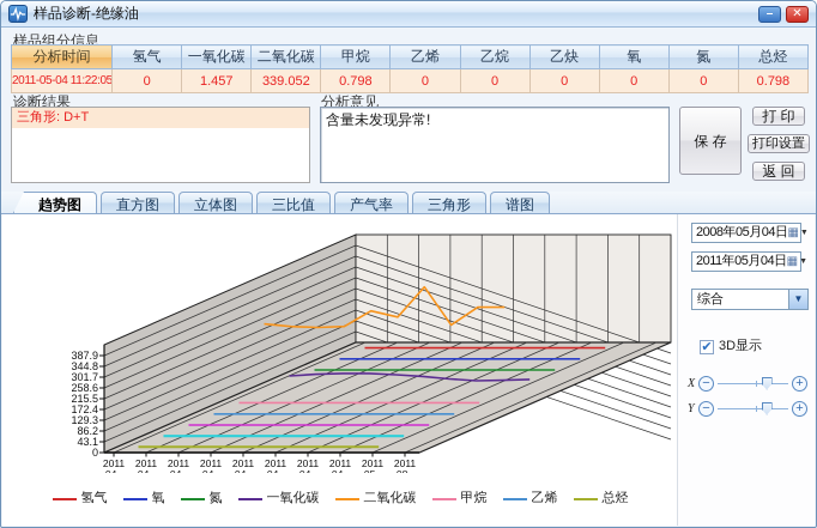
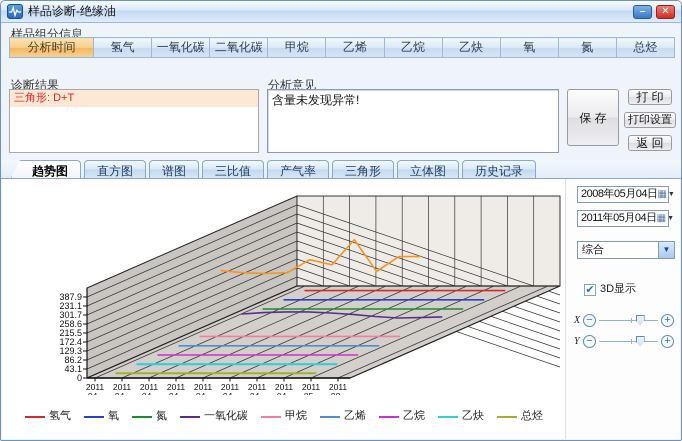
  样品诊断-绝缘油
  –
  ✕
  样品组分信息
  分析时间	氢气	一氧化碳	二氧化碳	甲烷	乙烯	乙烷	乙炔	氧	氮	总烃
- 2011-05-04 11:22:05	0	1.457	339.052	0.798	0	0	0	0	0	0.798
  诊断结果
  三角形: D+T
  分析意见
  含量未发现异常!
  保 存
  打 印
  打印设置
  返 回
  趋势图
  直方图
- 立体图
+ 谱图
  三比值
  产气率
  三角形
- 谱图
+ 立体图
+ 历史记录
  387.9
- 344.8
+ 231.1
  301.7
  258.6
  215.5
  172.4
  129.3
  86.2
  43.1
  0
  2011
  2011
  2011
  2011
  2011
  2011
  2011
  2011
  2011
  2011
  氢气
  氧
  氮
  一氧化碳
- 二氧化碳
  甲烷
  乙烯
+ 乙烷
+ 乙炔
  总烃
  2008年05月04日
  ▦
  2011年05月04日
  ▦
  综合
  ▼
  ✔
  3D显示
  X
  −
  +
  Y
  −
  +
